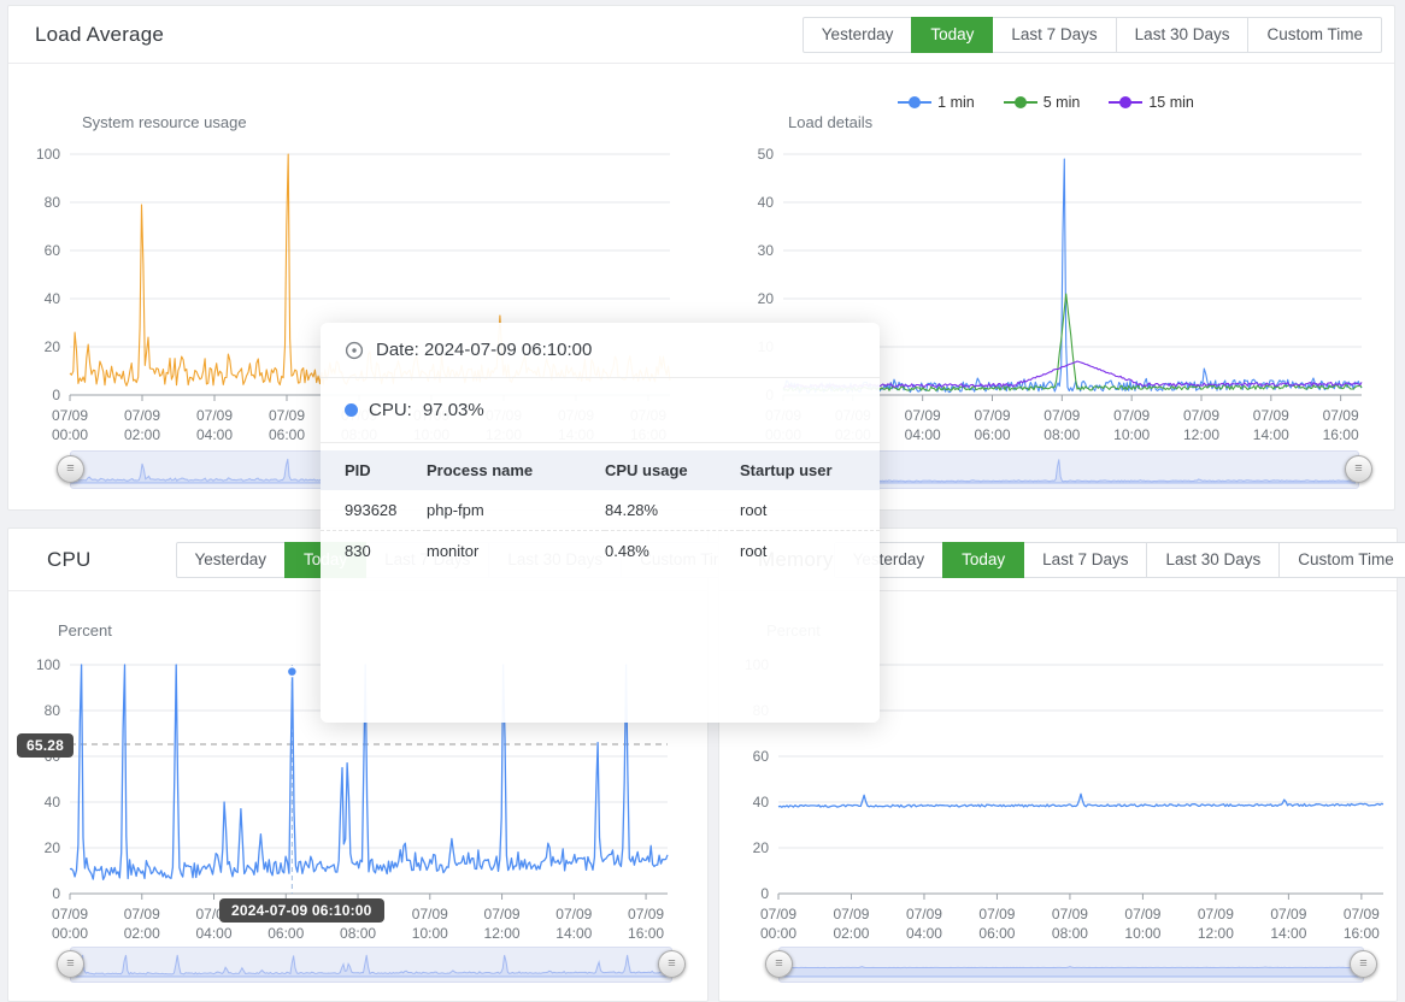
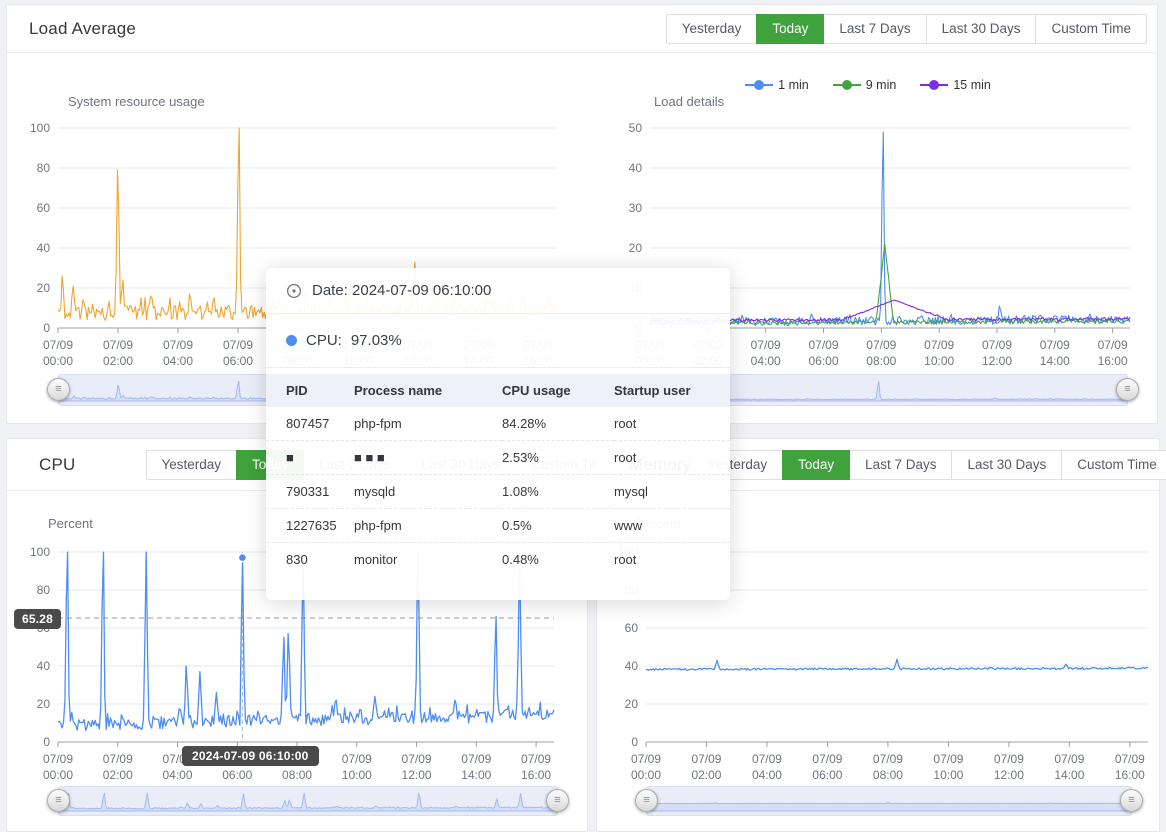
  Load Average
  Yesterday
  Today
  Last 7 Days
  Last 30 Days
  Custom Time
  CPU
  Yesterday
  Today
  Last 7 Days
  Last 30 Days
  Custom Time
  1 min
- 5 min
+ 9 min
  15 min
  0
  20
  40
  60
  80
  100
  07/09
  00:00
  07/09
  02:00
  07/09
  04:00
  07/09
  06:00
  System resource usage
  20
  30
  40
  50
  07/09
  04:00
  07/09
  06:00
  07/09
  08:00
  07/09
  10:00
  07/09
  12:00
  07/09
  14:00
  07/09
  16:00
  Load details
  0
  20
  40
  80
  100
  07/09
  00:00
  07/09
  02:00
  04:00
  06:00
  08:00
  07/09
  10:00
  07/09
  12:00
  07/09
  14:00
  07/09
  16:00
  Percent
  0
  20
  40
  60
  07/09
  00:00
  07/09
  02:00
  07/09
  04:00
  07/09
  06:00
  07/09
  08:00
  07/09
  10:00
  07/09
  12:00
  07/09
  14:00
  07/09
  16:00
  ≡
  ≡
  ≡
  ≡
  ≡
  ≡
  65.28
  2024-07-09 06:10:00
  Date: 2024-07-09 06:10:00
  CPU:
  97.03%
  PID	Process name	CPU usage	Startup user
- 993628	php-fpm	84.28%	root
+ 807457	php-fpm	84.28%	root
+ ■	■ ■ ■	2.53%	root
+ 790331	mysqld	1.08%	mysql
+ 1227635	php-fpm	0.5%	www
  830	monitor	0.48%	root
